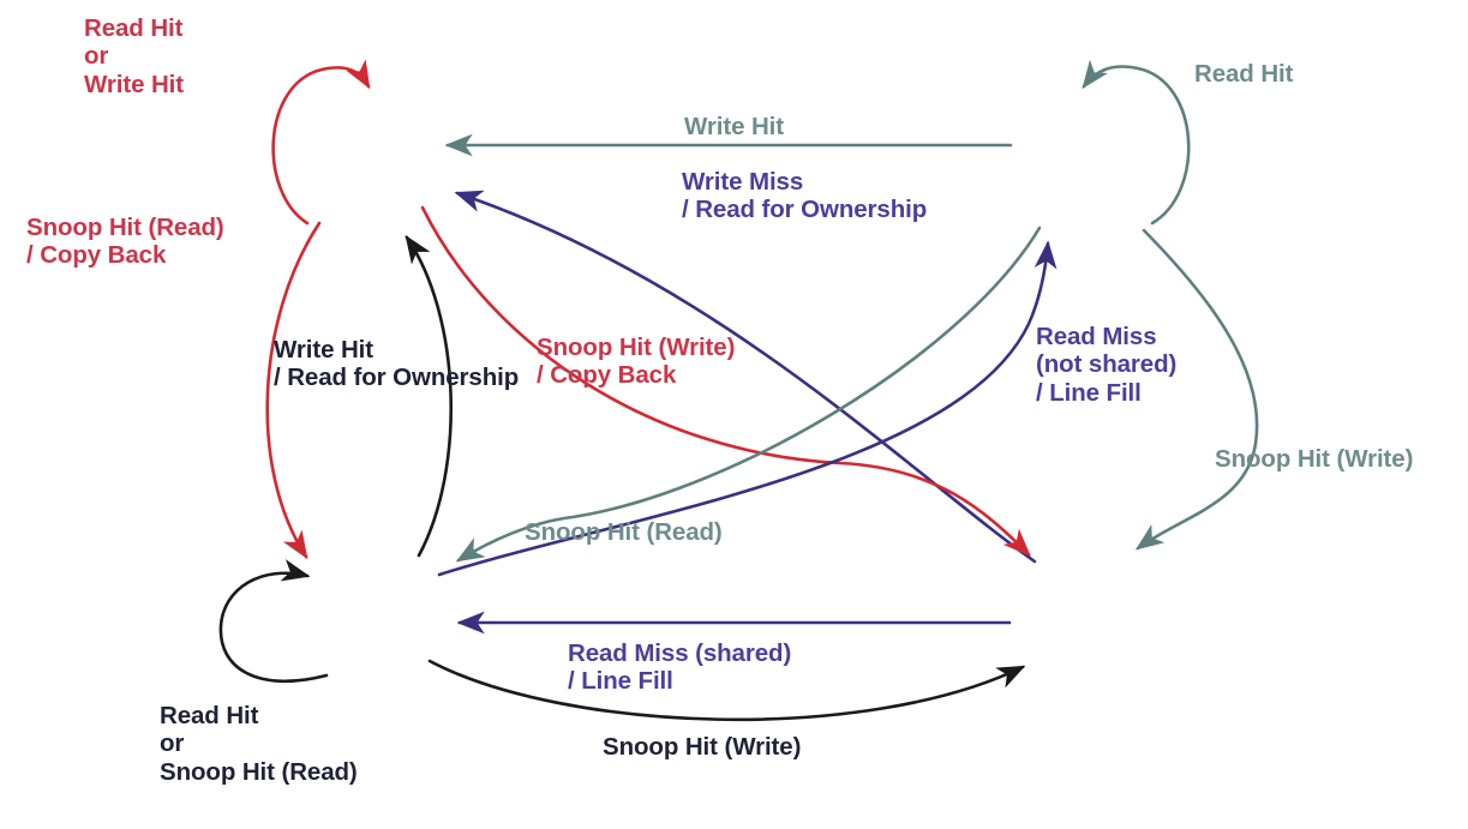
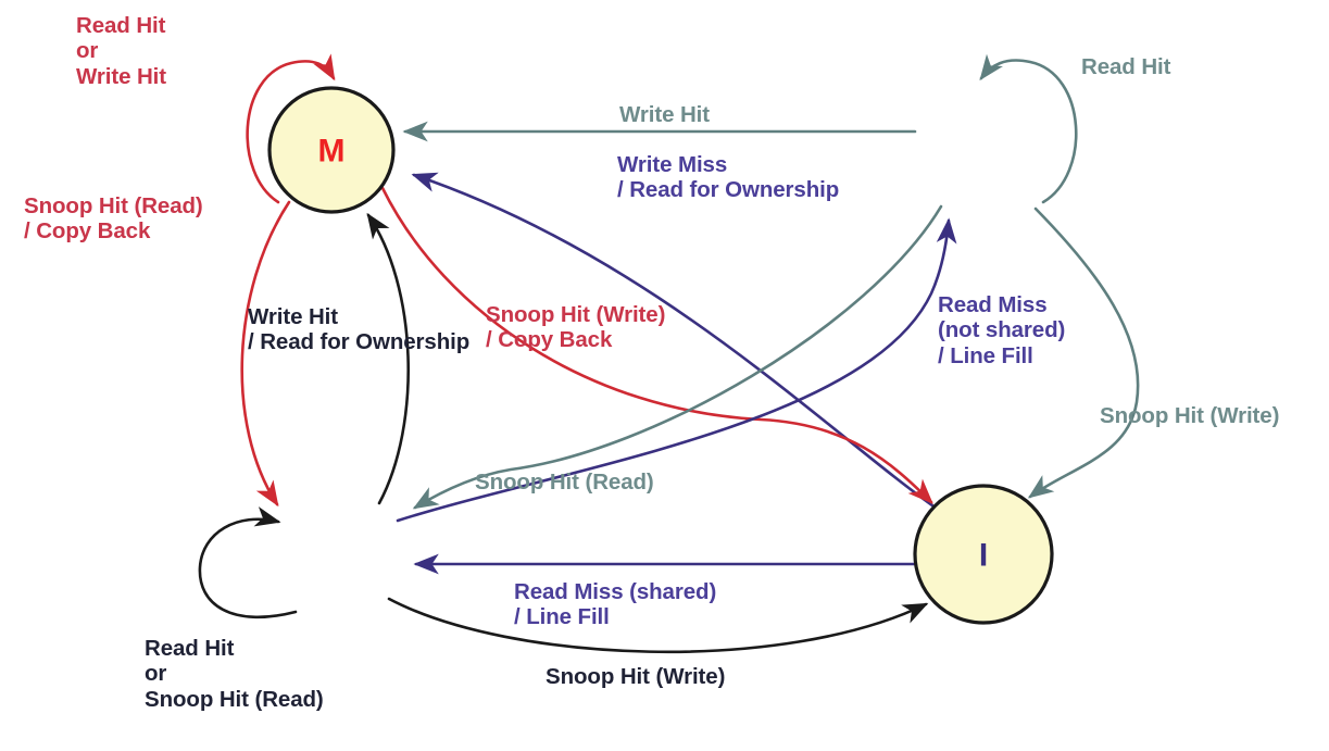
+ M
+ I
  Read Hit
  or
  Write Hit
  Read Hit
  Read Hit
  or
  Snoop Hit (Read)
  Write Hit
  Write Miss
  / Read for Ownership
  Snoop Hit (Read)
  / Copy Back
  Write Hit
  / Read for Ownership
  Snoop Hit (Write)
  / Copy Back
  Read Miss
  (not shared)
  / Line Fill
  Snoop Hit (Write)
  Snoop Hit (Read)
  Read Miss (shared)
  / Line Fill
  Snoop Hit (Write)
